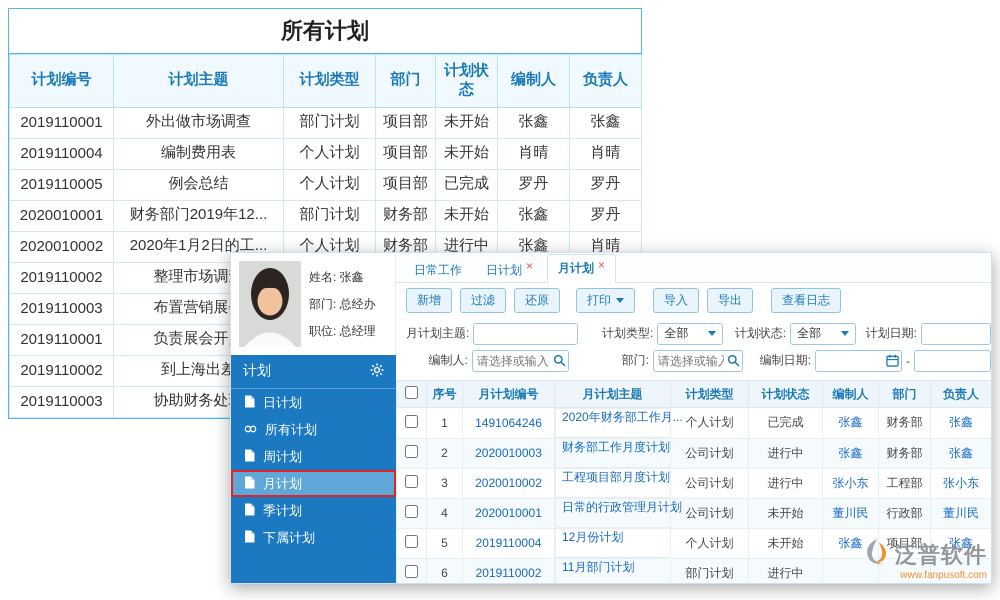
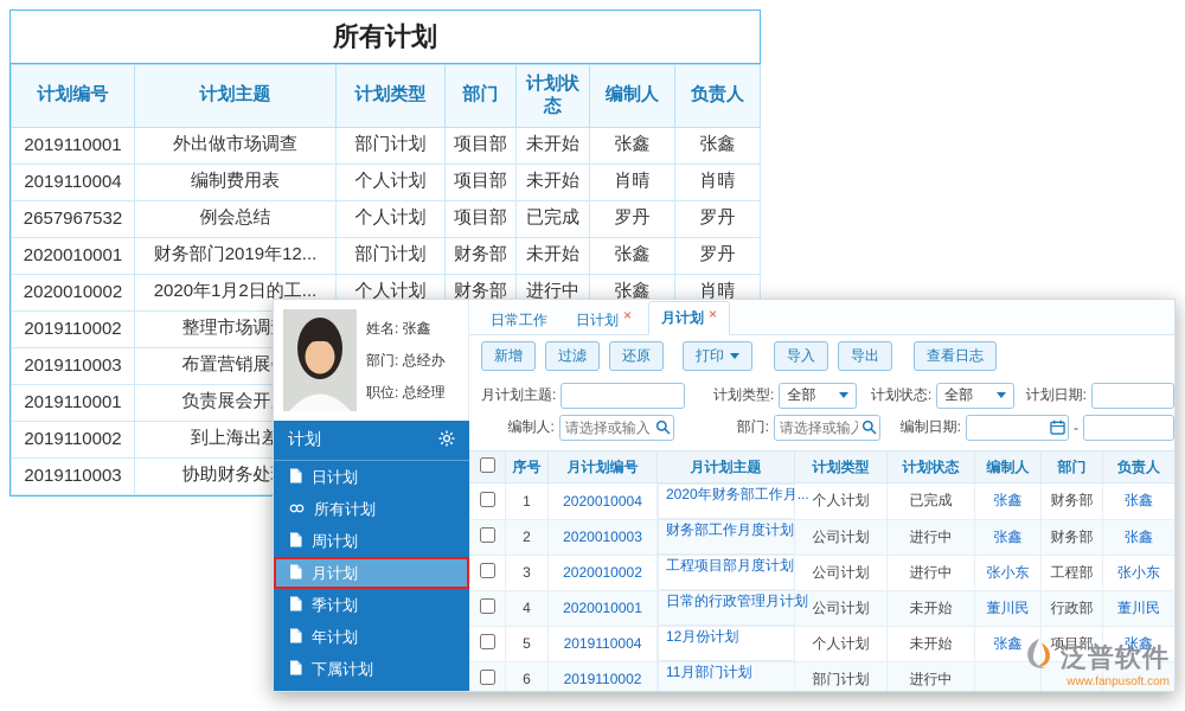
  所有计划
  计划编号	计划主题	计划类型	部门	计划状态	编制人	负责人
  2019110001	外出做市场调查	部门计划	项目部	未开始	张鑫	张鑫
  2019110004	编制费用表	个人计划	项目部	未开始	肖晴	肖晴
- 2019110005	例会总结	个人计划	项目部	已完成	罗丹	罗丹
+ 2657967532	例会总结	个人计划	项目部	已完成	罗丹	罗丹
  2020010001	财务部门2019年12...	部门计划	财务部	未开始	张鑫	罗丹
  2020010002	2020年1月2日的工...	个人计划	财务部	进行中	张鑫	肖晴
  2019110002	整理市场调
  2019110003	布置营销展
  2019110001	负责展会开
  2019110002	到上海出差
  2019110003	协助财务处
  姓名: 张鑫
  部门: 总经办
  职位: 总经理
  计划
  日计划
  所有计划
  周计划
  月计划
  季计划
+ 年计划
  下属计划
  日常工作
  日计划
  ×
  月计划
  ×
  新增
  过滤
  还原
  打印
  导入
  导出
  查看日志
  月计划主题:
  计划类型:
  全部
  计划状态:
  全部
  计划日期:
  编制人:
  请选择或输入
  部门:
  请选择或输入
  编制日期:
  -
  	序号	月计划编号	月计划主题	计划类型	计划状态	编制人	部门	负责人
- 	1	1491064246	2020年财务部工作月...					个人计划	已完成	张鑫	财务部	张鑫
+ 	1	2020010004	2020年财务部工作月...					个人计划	已完成	张鑫	财务部	张鑫
  	2	2020010003	财务部工作月度计划					公司计划	进行中	张鑫	财务部	张鑫
  	3	2020010002	工程项目部月度计划					公司计划	进行中	张小东	工程部	张小东
  	4	2020010001	日常的行政管理月计划					公司计划	未开始	董川民	行政部	董川民
  	5	2019110004	12月份计划					个人计划	未开始	张鑫	项目部	张鑫
  	6	2019110002	11月部门计划					部门计划	进行中
  泛普软件
  www.fanpusoft.com
